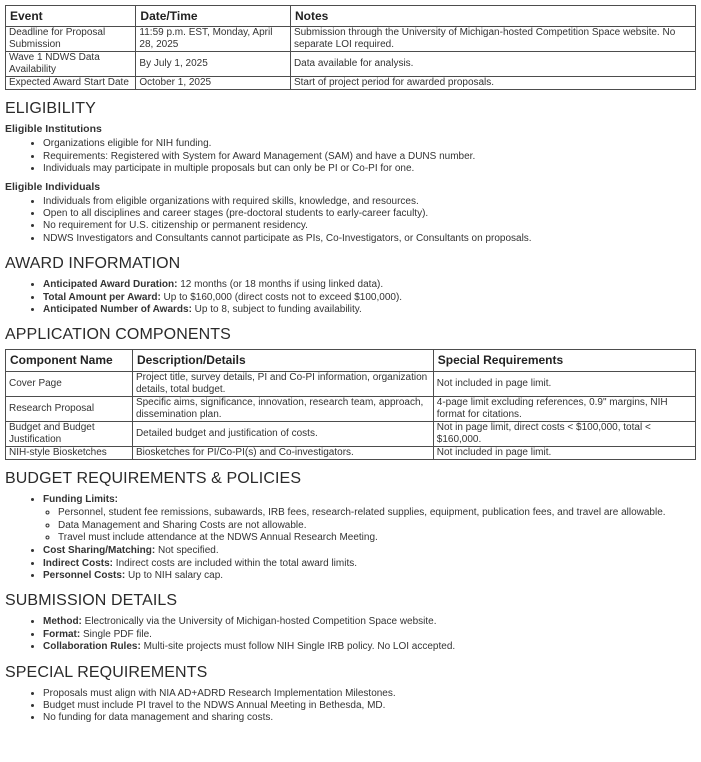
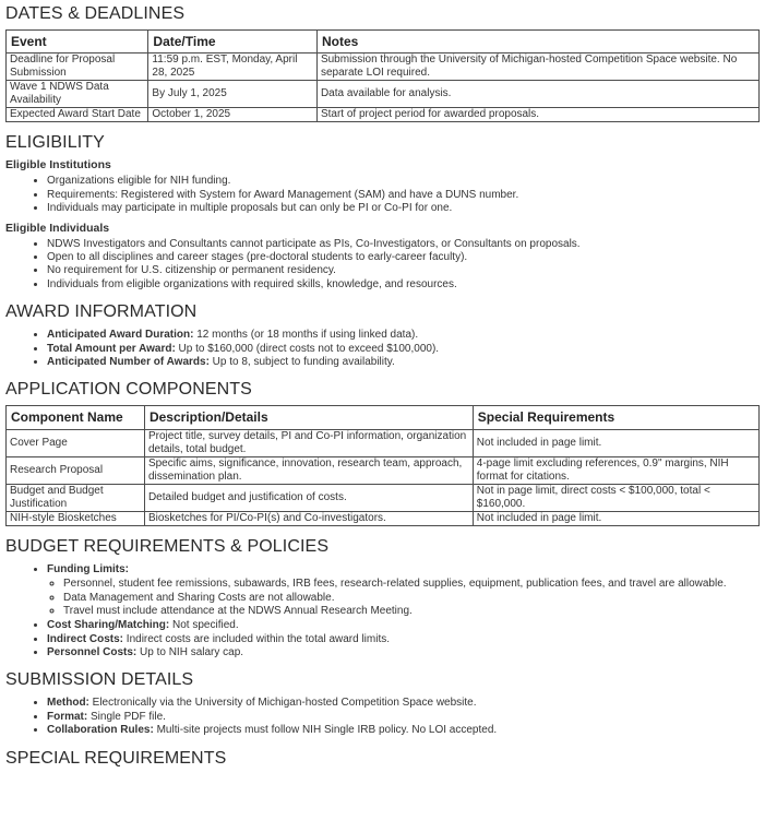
+ DATES & DEADLINES
  Event	Date/Time	Notes
  Deadline for Proposal Submission	11:59 p.m. EST, Monday, April 28, 2025	Submission through the University of Michigan-hosted Competition Space website. No separate LOI required.
  Wave 1 NDWS Data Availability	By July 1, 2025	Data available for analysis.
  Expected Award Start Date	October 1, 2025	Start of project period for awarded proposals.
  ELIGIBILITY
  Eligible Institutions
  Organizations eligible for NIH funding.
  Requirements: Registered with System for Award Management (SAM) and have a DUNS number.
  Individuals may participate in multiple proposals but can only be PI or Co-PI for one.
  Eligible Individuals
- Individuals from eligible organizations with required skills, knowledge, and resources.
+ NDWS Investigators and Consultants cannot participate as PIs, Co-Investigators, or Consultants on proposals.
  Open to all disciplines and career stages (pre-doctoral students to early-career faculty).
  No requirement for U.S. citizenship or permanent residency.
- NDWS Investigators and Consultants cannot participate as PIs, Co-Investigators, or Consultants on proposals.
+ Individuals from eligible organizations with required skills, knowledge, and resources.
  AWARD INFORMATION
  Anticipated Award Duration: 12 months (or 18 months if using linked data).
  Total Amount per Award: Up to $160,000 (direct costs not to exceed $100,000).
  Anticipated Number of Awards: Up to 8, subject to funding availability.
  APPLICATION COMPONENTS
  Component Name	Description/Details	Special Requirements
  Cover Page	Project title, survey details, PI and Co-PI information, organization details, total budget.	Not included in page limit.
  Research Proposal	Specific aims, significance, innovation, research team, approach, dissemination plan.	4-page limit excluding references, 0.9" margins, NIH format for citations.
  Budget and Budget Justification	Detailed budget and justification of costs.	Not in page limit, direct costs < $100,000, total < $160,000.
  NIH-style Biosketches	Biosketches for PI/Co-PI(s) and Co-investigators.	Not included in page limit.
  BUDGET REQUIREMENTS & POLICIES
  Funding Limits:
  Personnel, student fee remissions, subawards, IRB fees, research-related supplies, equipment, publication fees, and travel are allowable.
  Data Management and Sharing Costs are not allowable.
  Travel must include attendance at the NDWS Annual Research Meeting.
  Cost Sharing/Matching: Not specified.
  Indirect Costs: Indirect costs are included within the total award limits.
  Personnel Costs: Up to NIH salary cap.
  SUBMISSION DETAILS
  Method: Electronically via the University of Michigan-hosted Competition Space website.
  Format: Single PDF file.
  Collaboration Rules: Multi-site projects must follow NIH Single IRB policy. No LOI accepted.
  SPECIAL REQUIREMENTS
- Proposals must align with NIA AD+ADRD Research Implementation Milestones.
- Budget must include PI travel to the NDWS Annual Meeting in Bethesda, MD.
- No funding for data management and sharing costs.
